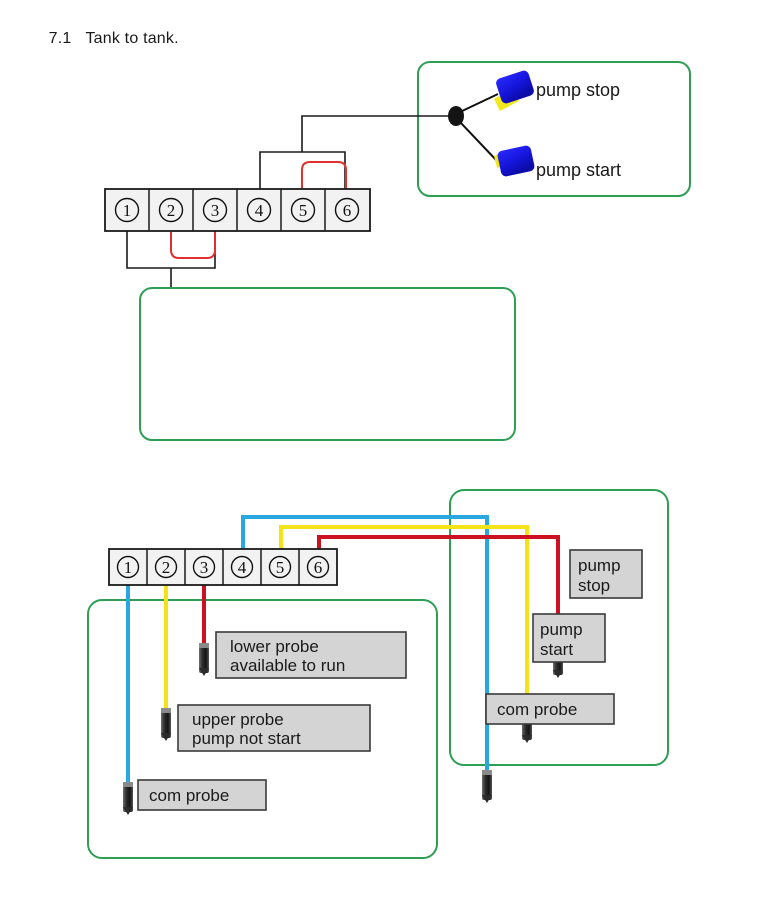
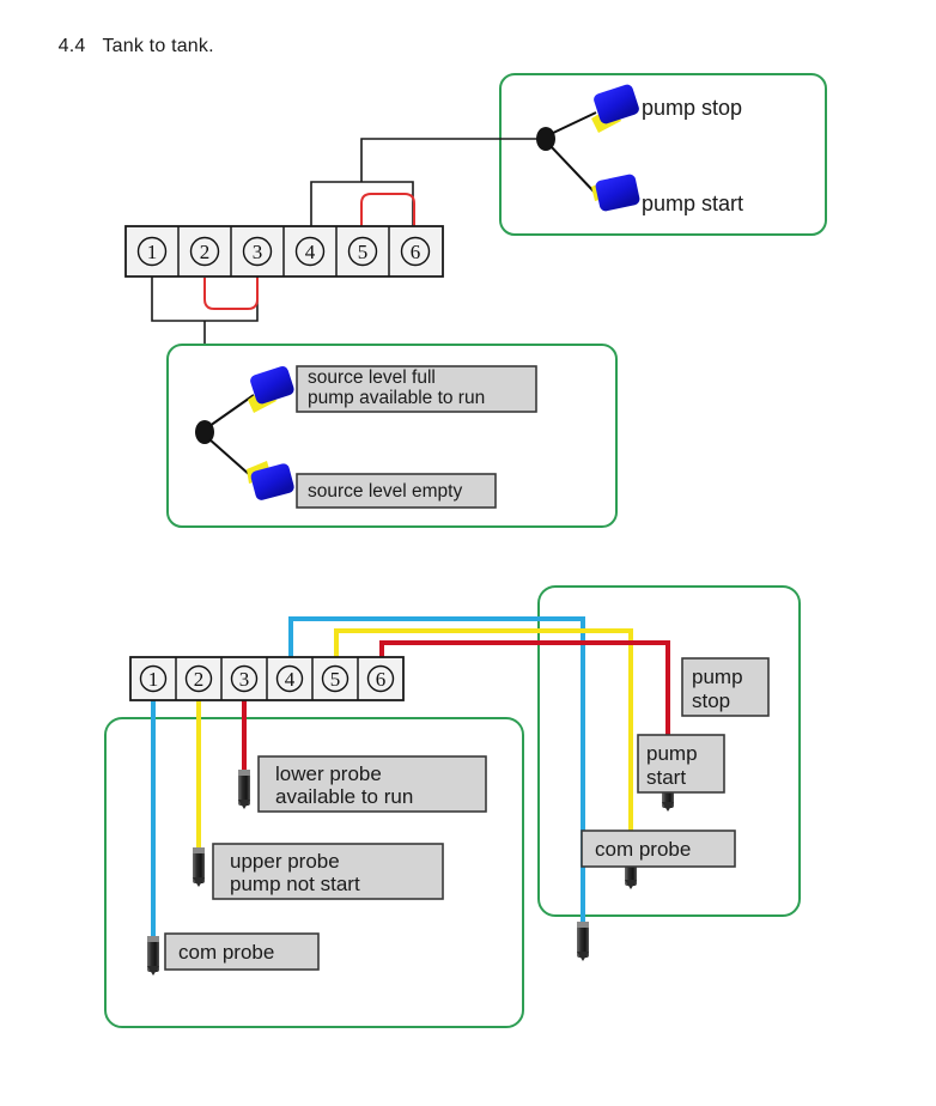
- 7.1 Tank to tank.
+ 4.4 Tank to tank.
  pump stop
  pump start
  1
  2
  3
  4
  5
  6
+ source level full
+ pump available to run
+ source level empty
  1
  2
  3
  4
  5
  6
  lower probe
  available to run
  upper probe
  pump not start
  com probe
  pump
  stop
  pump
  start
  com probe
